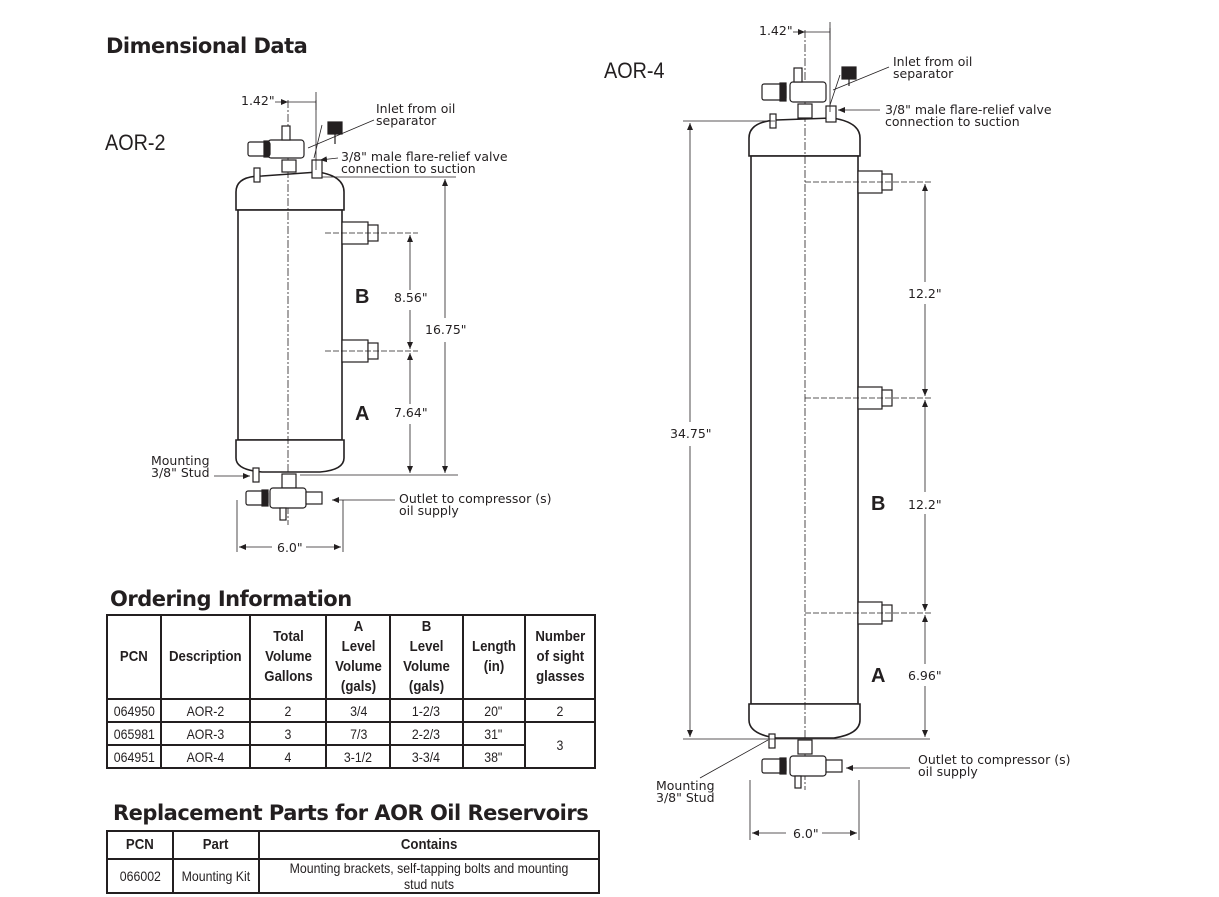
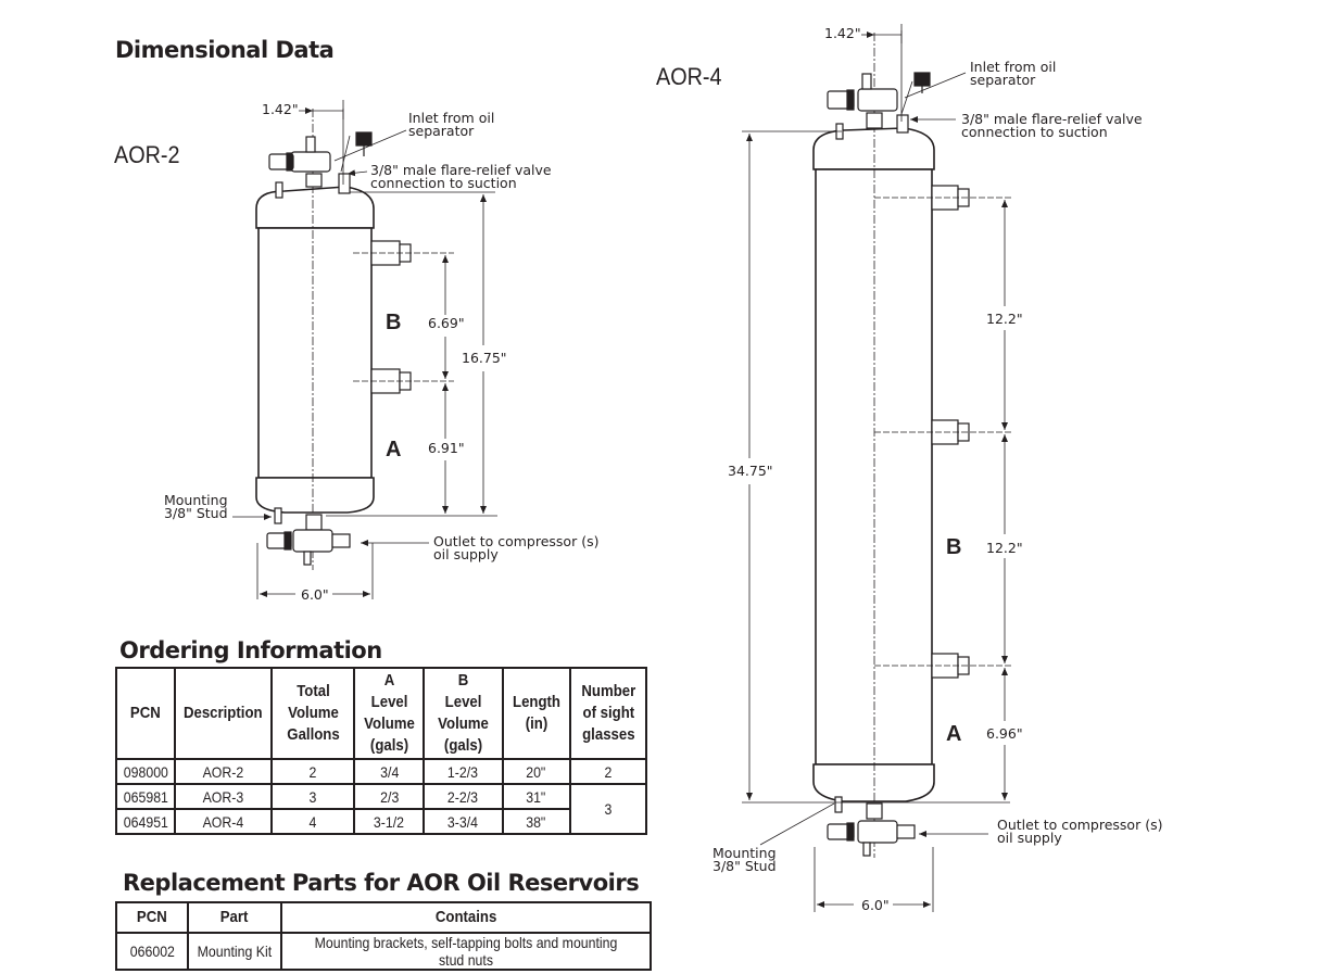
  Dimensional Data
  Ordering Information
  Replacement Parts for AOR Oil Reservoirs
  AOR-2
  1.42"
  Inlet from oil
  separator
  3/8" male flare-relief valve
  connection to suction
  B
  A
- 8.56"
+ 6.69"
- 7.64"
+ 6.91"
  16.75"
  Mounting
  3/8" Stud
  Outlet to compressor (s)
  oil supply
  6.0"
  AOR-4
  1.42"
  Inlet from oil
  separator
  3/8" male flare-relief valve
  connection to suction
  12.2"
  34.75"
  B
  12.2"
  A
  6.96"
  Outlet to compressor (s)
  oil supply
  Mounting
  3/8" Stud
  6.0"
  PCN	Description	TotalVolumeGallons	ALevelVolume(gals)	BLevelVolume(gals)	Length(in)	Numberof sightglasses
- 064950	AOR-2	2	3/4	1-2/3	20"	2
+ 098000	AOR-2	2	3/4	1-2/3	20"	2
- 065981	AOR-3	3	7/3	2-2/3	31"	3
+ 065981	AOR-3	3	2/3	2-2/3	31"	3
  064951	AOR-4	4	3-1/2	3-3/4	38"
  PCN	Part	Contains
  066002	Mounting Kit	Mounting brackets, self-tapping bolts and mounting stud nuts
